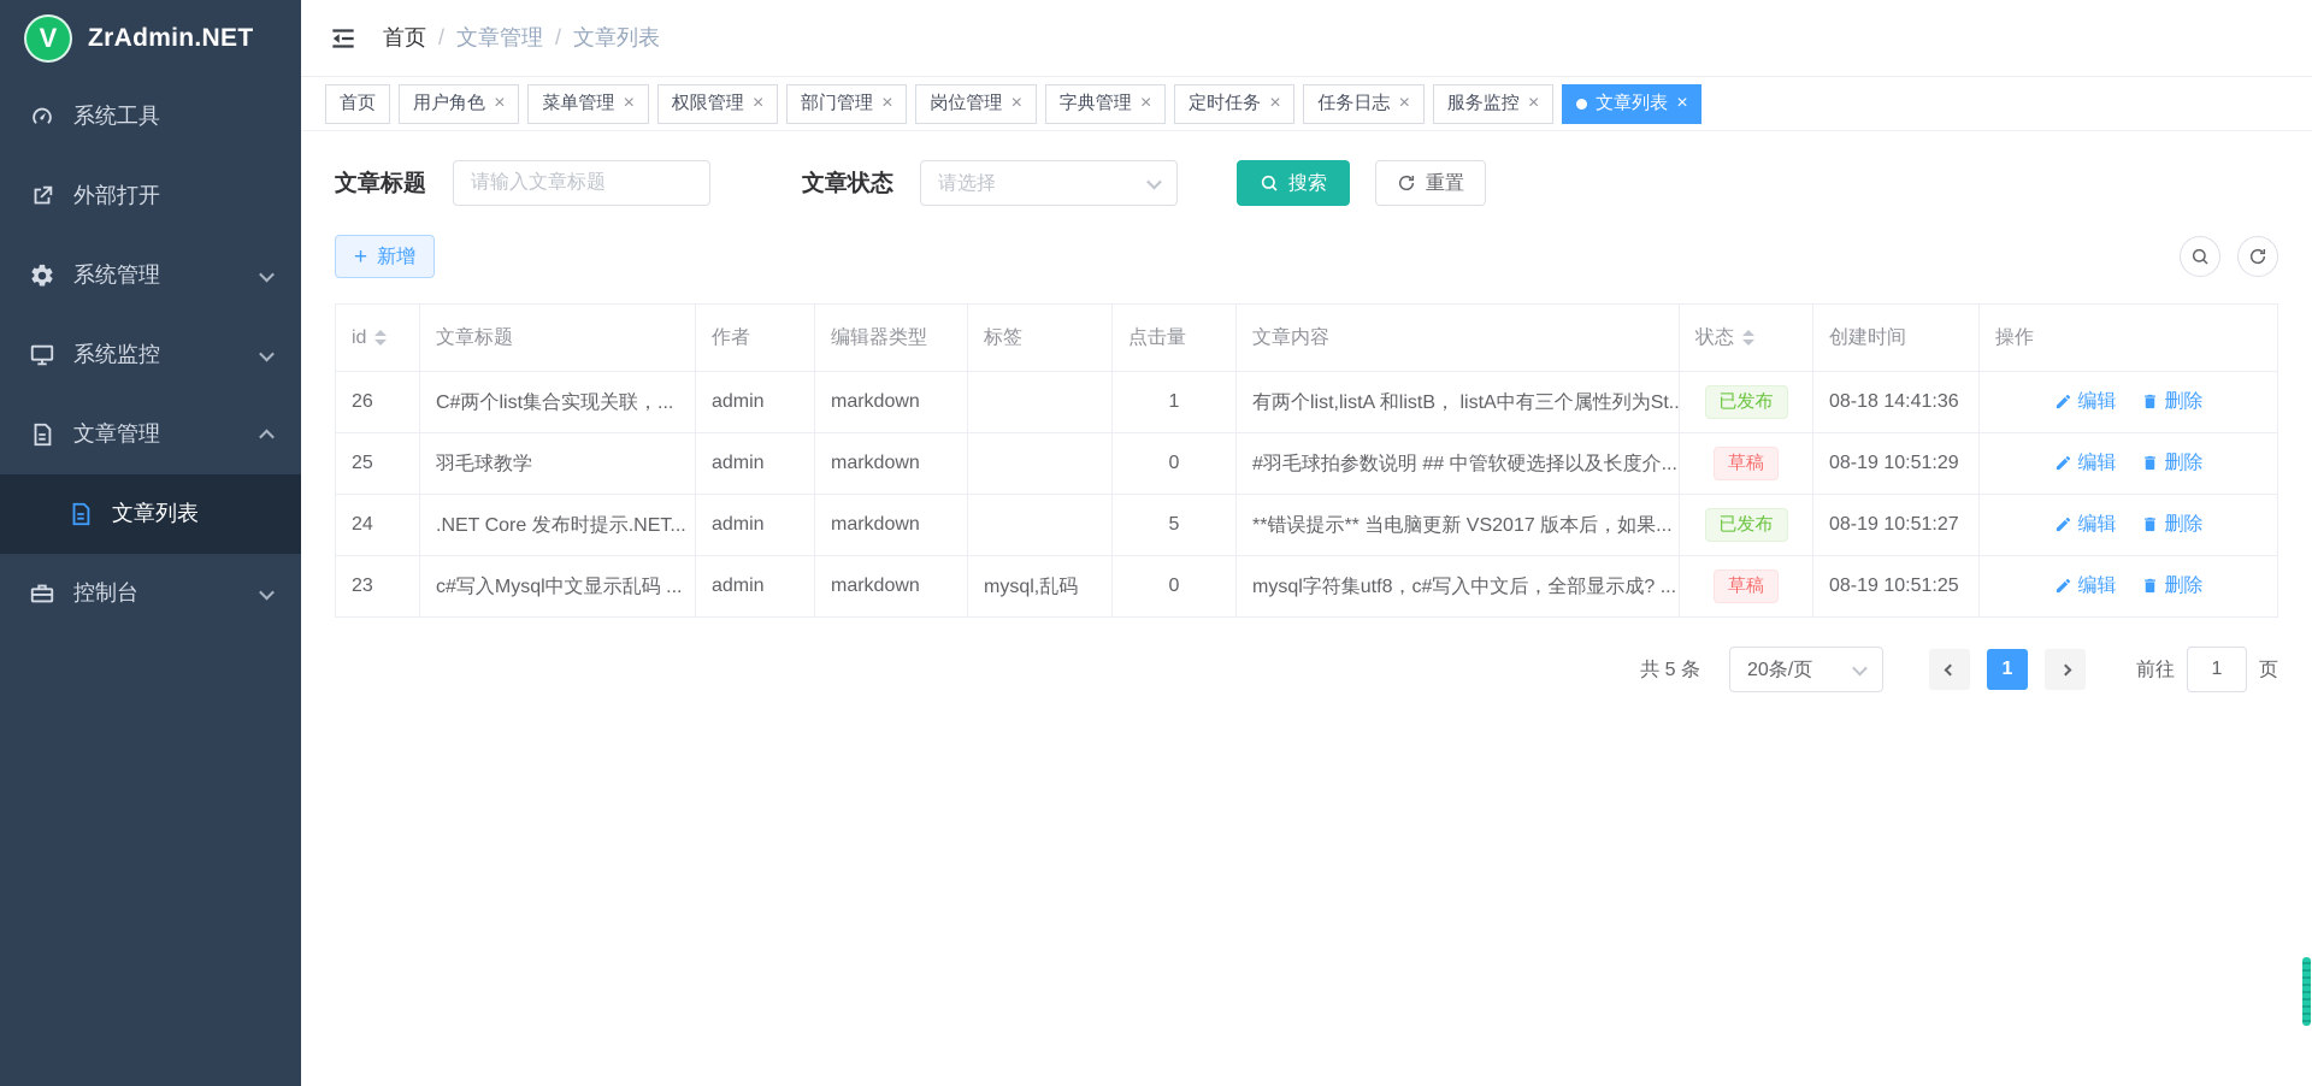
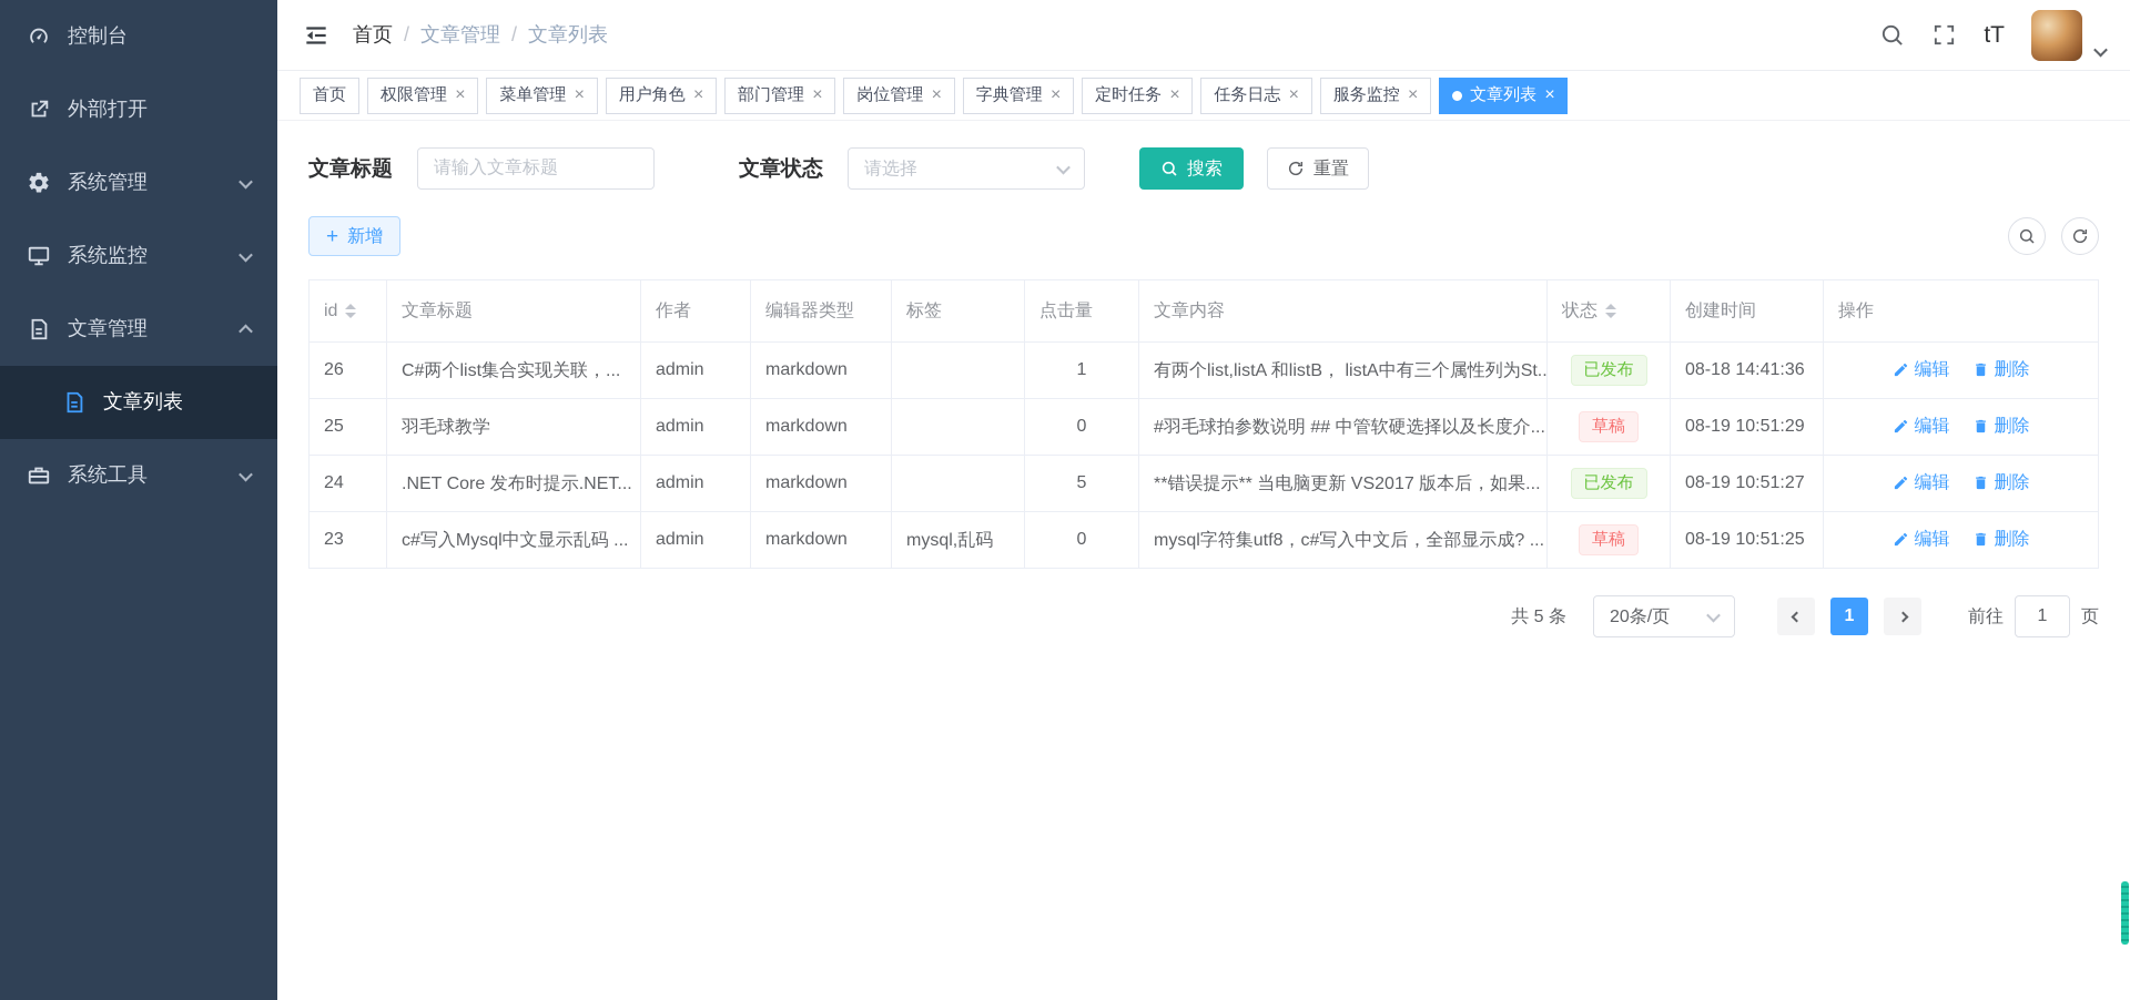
- V
- ZrAdmin.NET
- 系统工具
+ 控制台
  外部打开
  系统管理
  系统监控
  文章管理
  文章列表
- 控制台
+ 系统工具
  首页
  /
  文章管理
  /
  文章列表
+ tT
  首页
- 用户角色
+ 权限管理
  ×
  菜单管理
  ×
- 权限管理
+ 用户角色
  ×
  部门管理
  ×
  岗位管理
  ×
  字典管理
  ×
  定时任务
  ×
  任务日志
  ×
  服务监控
  ×
  文章列表
  ×
  文章标题
  请输入文章标题
  文章状态
  请选择
  搜索
  重置
  +
  新增
  id	文章标题	作者	编辑器类型	标签	点击量	文章内容	状态	创建时间	操作
  26	C#两个list集合实现关联，...	admin	markdown		1	有两个list,listA 和listB， listA中有三个属性列为St..	已发布	08-18 14:41:36	编辑 删除
  25	羽毛球教学	admin	markdown		0	#羽毛球拍参数说明 ## 中管软硬选择以及长度介...	草稿	08-19 10:51:29	编辑 删除
  24	.NET Core 发布时提示.NET...	admin	markdown		5	**错误提示** 当电脑更新 VS2017 版本后，如果...	已发布	08-19 10:51:27	编辑 删除
  23	c#写入Mysql中文显示乱码 ...	admin	markdown	mysql,乱码	0	mysql字符集utf8，c#写入中文后，全部显示成? ...	草稿	08-19 10:51:25	编辑 删除
  共 5 条
  20条/页
  1
  前往
  1
  页
